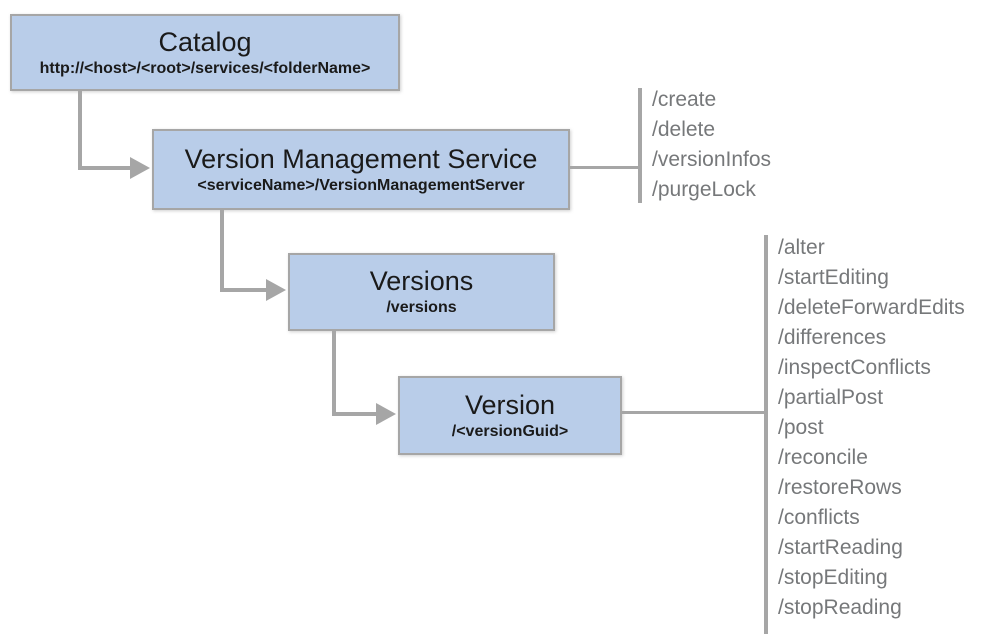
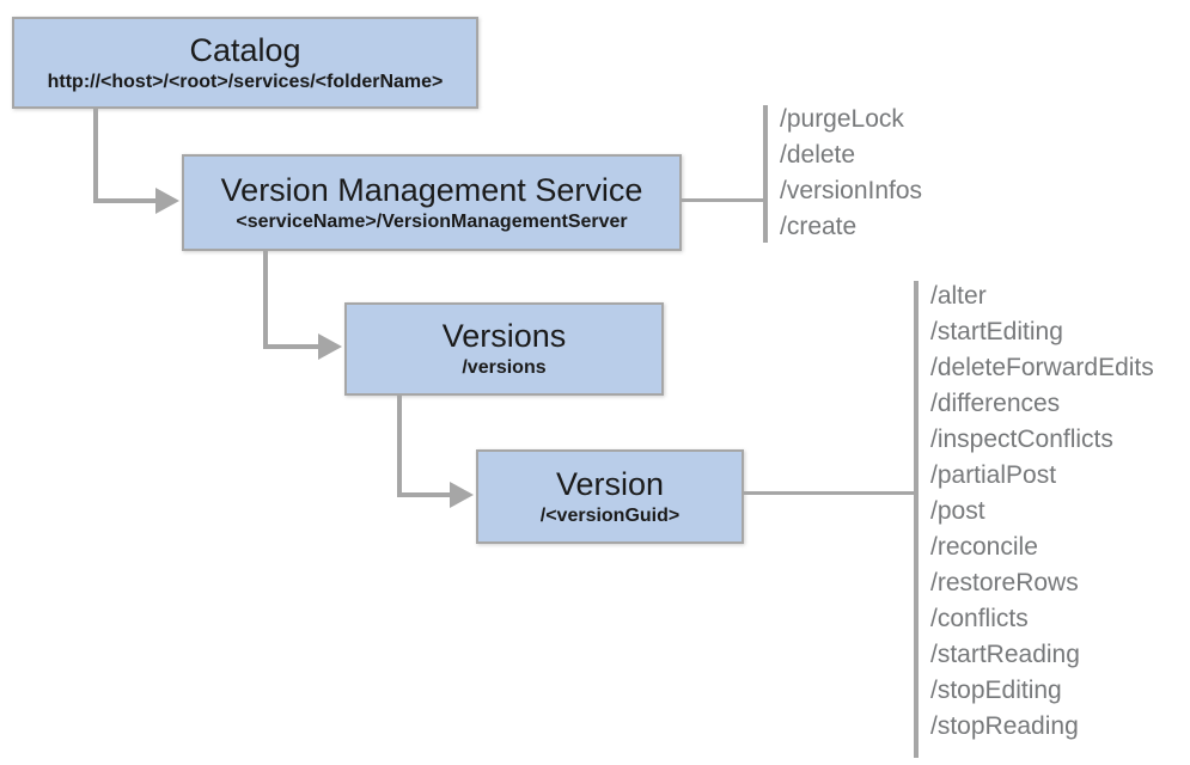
  Catalog
  http://<host>/<root>/services/<folderName>
  Version Management Service
  <serviceName>/VersionManagementServer
  Versions
  /versions
  Version
  /<versionGuid>
- /create
+ /purgeLock
  /delete
  /versionInfos
- /purgeLock
+ /create
  /alter
  /startEditing
  /deleteForwardEdits
  /differences
  /inspectConflicts
  /partialPost
  /post
  /reconcile
  /restoreRows
  /conflicts
  /startReading
  /stopEditing
  /stopReading
